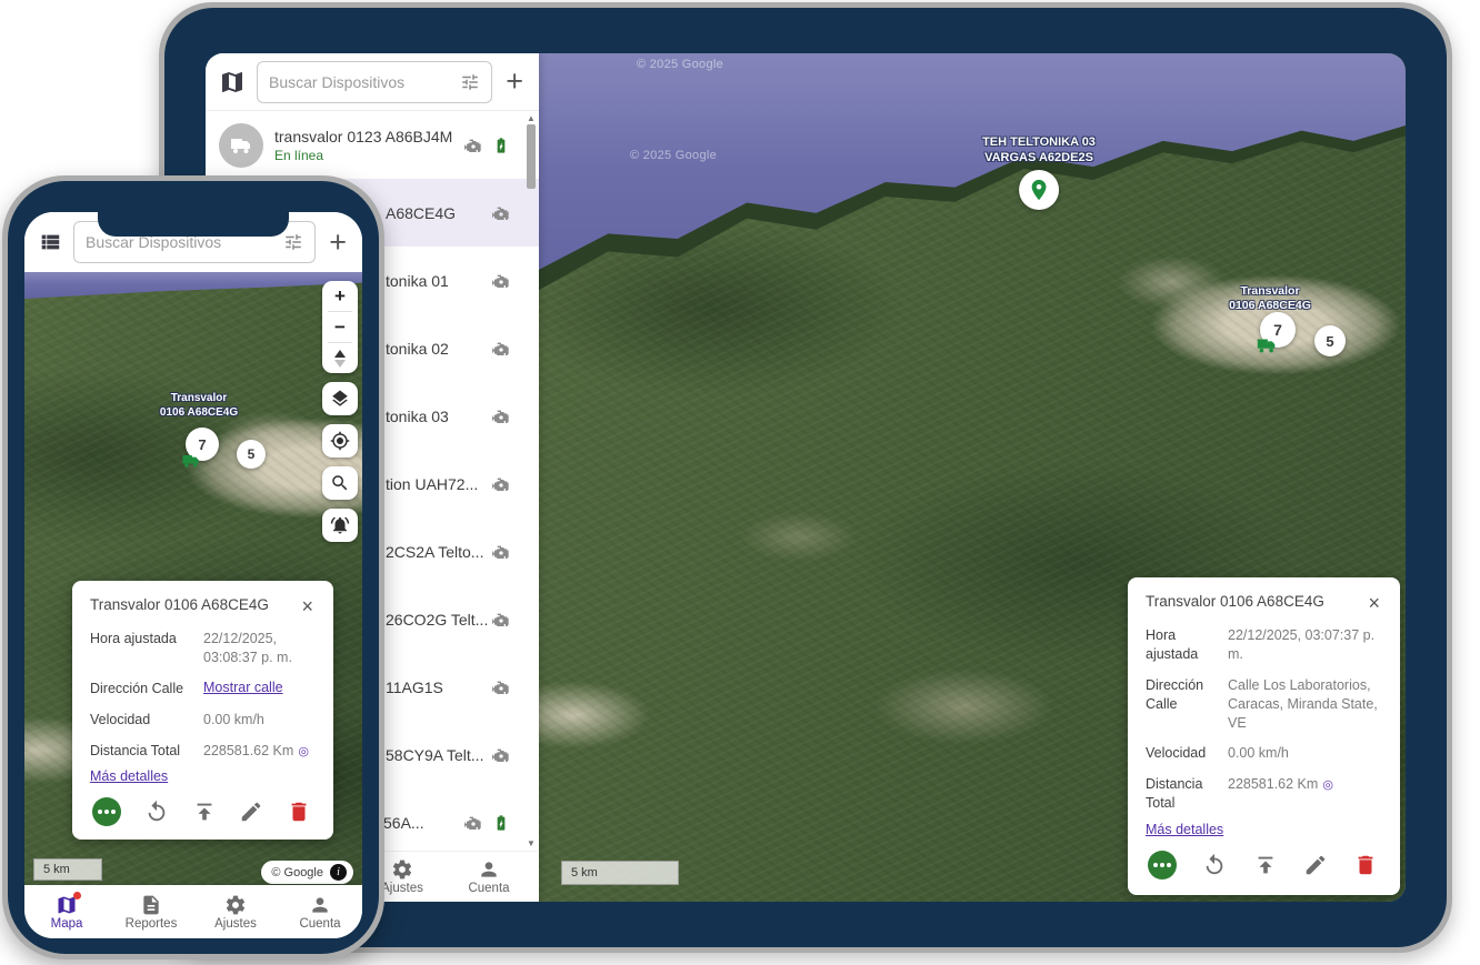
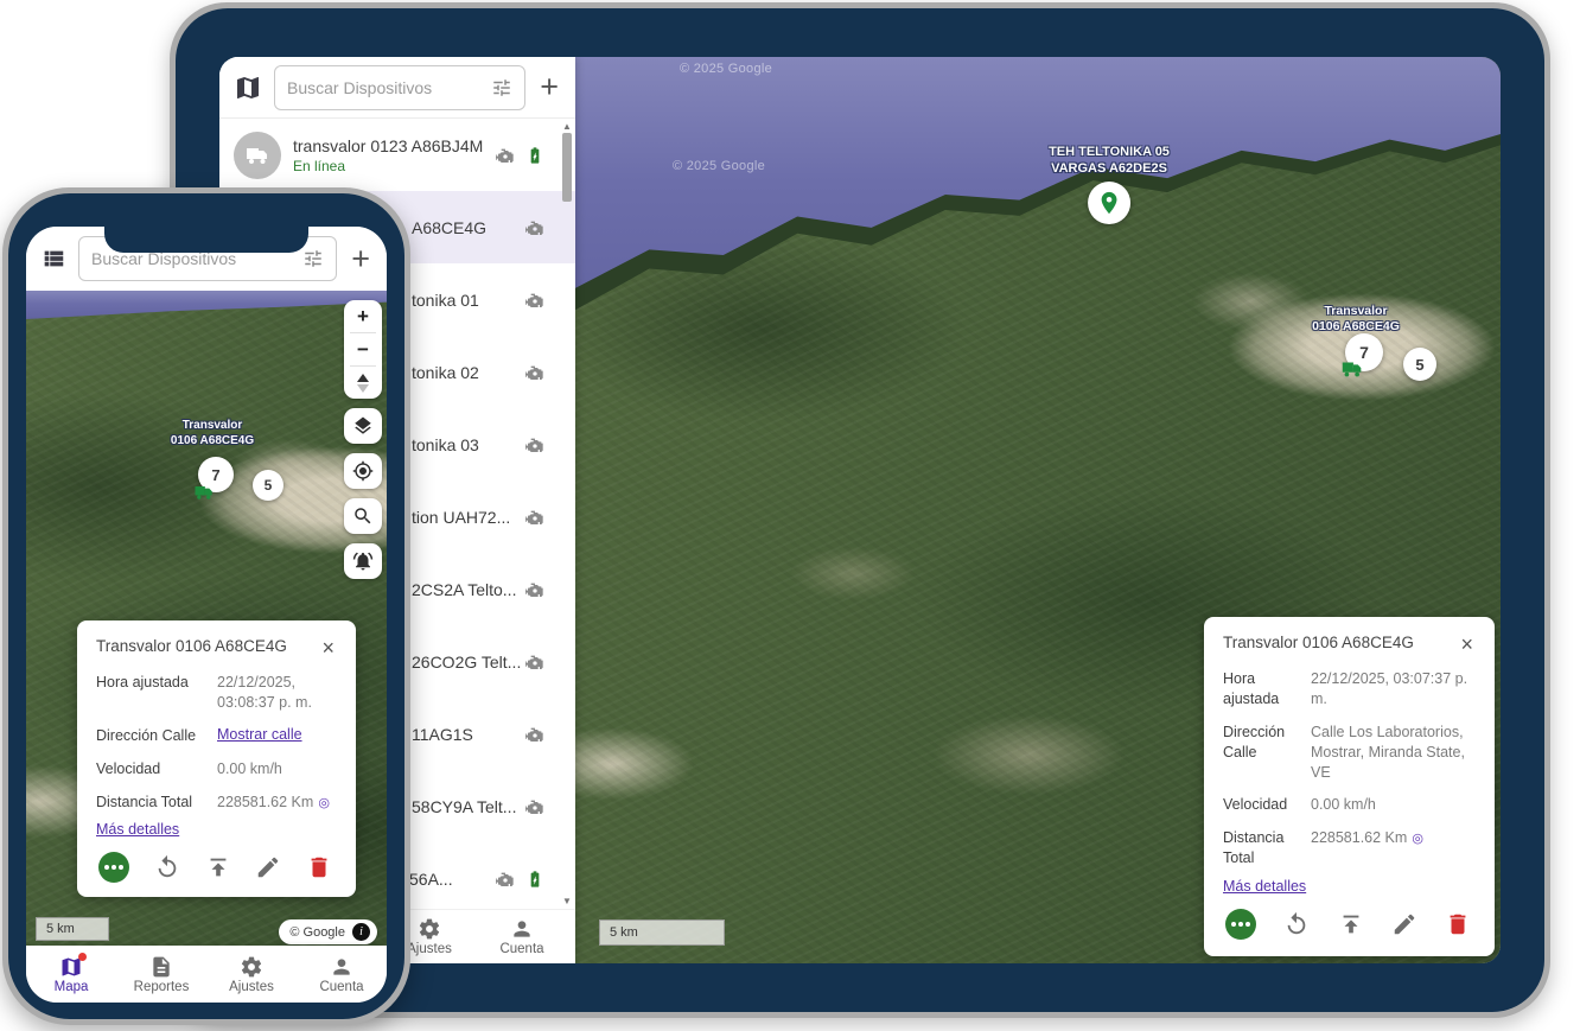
  Buscar Dispositivos
  +
  transvalor 0123 A86BJ4M
  En línea
  A68CE4G
  tonika 01
  tonika 02
  tonika 03
  tion UAH72...
  2CS2A Telto...
  26CO2G Telt...
  11AG1S
  58CY9A Telt...
  ▲
  ▼
  Ajustes
  Cuenta
  © 2025 Google
  © 2025 Google
- TEH TELTONIKA 03
+ TEH TELTONIKA 05
  VARGAS A62DE2S
  Transvalor
  0106 A68CE4G
  7
  5
  Transvalor 0106 A68CE4G
  ×
  Hora ajustada
  22/12/2025, 03:07:37 p. m.
  Dirección Calle
- Calle Los Laboratorios, Caracas, Miranda State, VE
+ Calle Los Laboratorios, Mostrar, Miranda State, VE
  Velocidad
  0.00 km/h
  Distancia Total
  228581.62 Km ◎
  Más detalles
  5 km
  Buscar Dispositivos
  +
  Transvalor
  0106 A68CE4G
  7
  5
  +
  −
  Transvalor 0106 A68CE4G
  ×
  Hora ajustada
  22/12/2025, 03:08:37 p. m.
  Dirección Calle
  Mostrar calle
  Velocidad
  0.00 km/h
  Distancia Total
  228581.62 Km ◎
  Más detalles
  5 km
  © Google
  i
  Mapa
  Reportes
  Ajustes
  Cuenta
